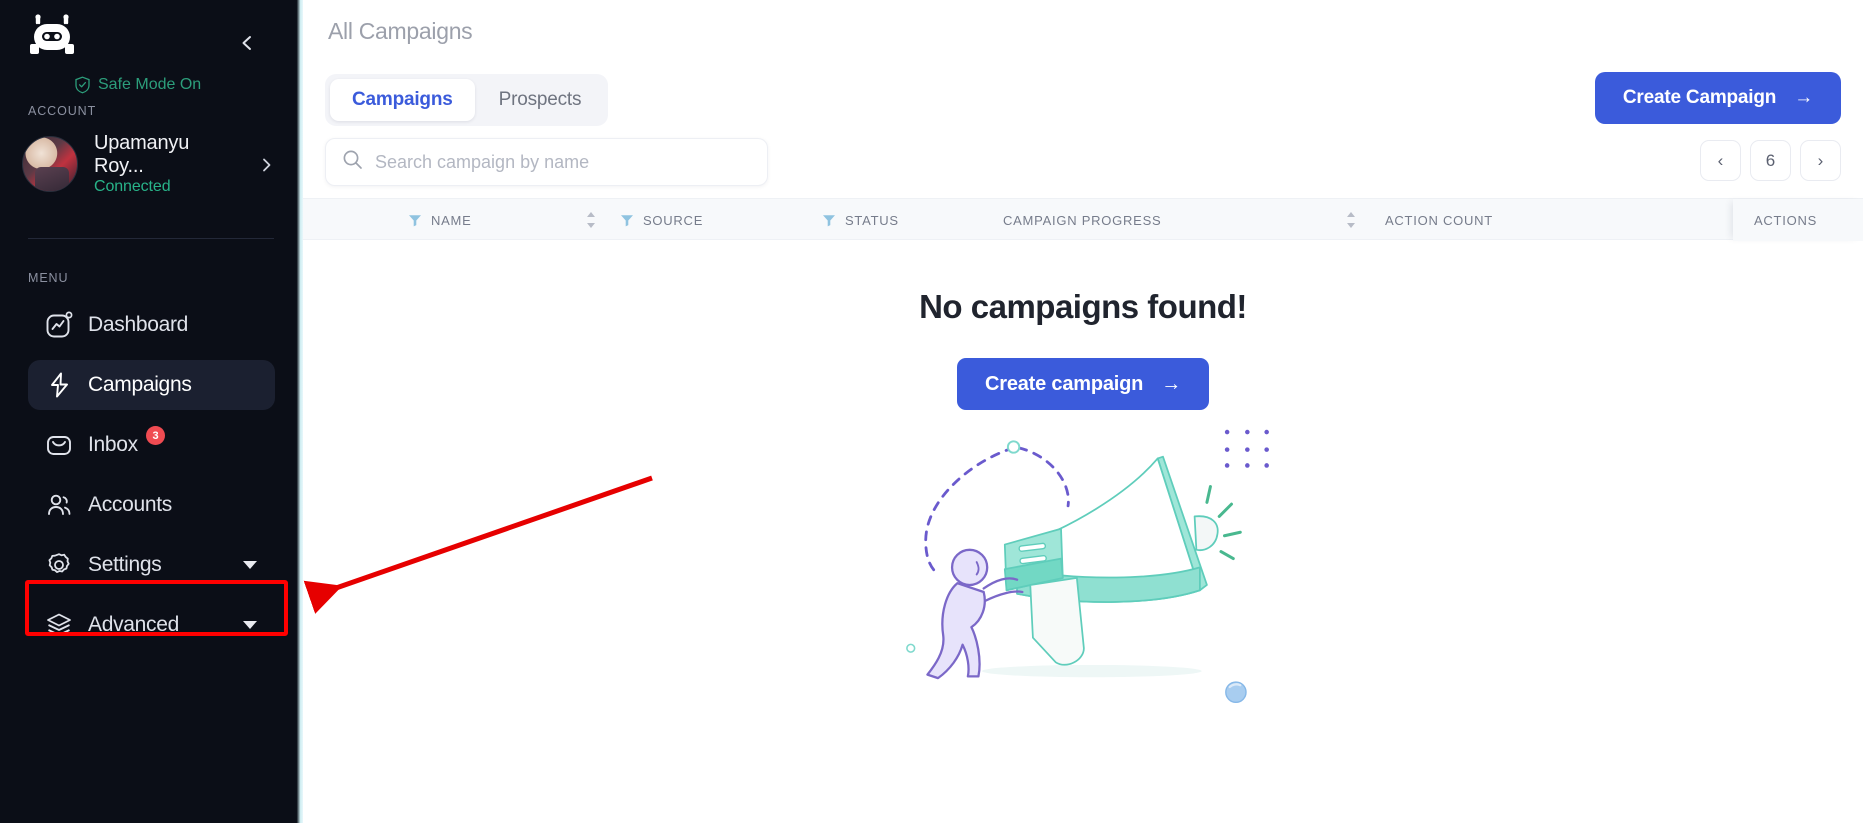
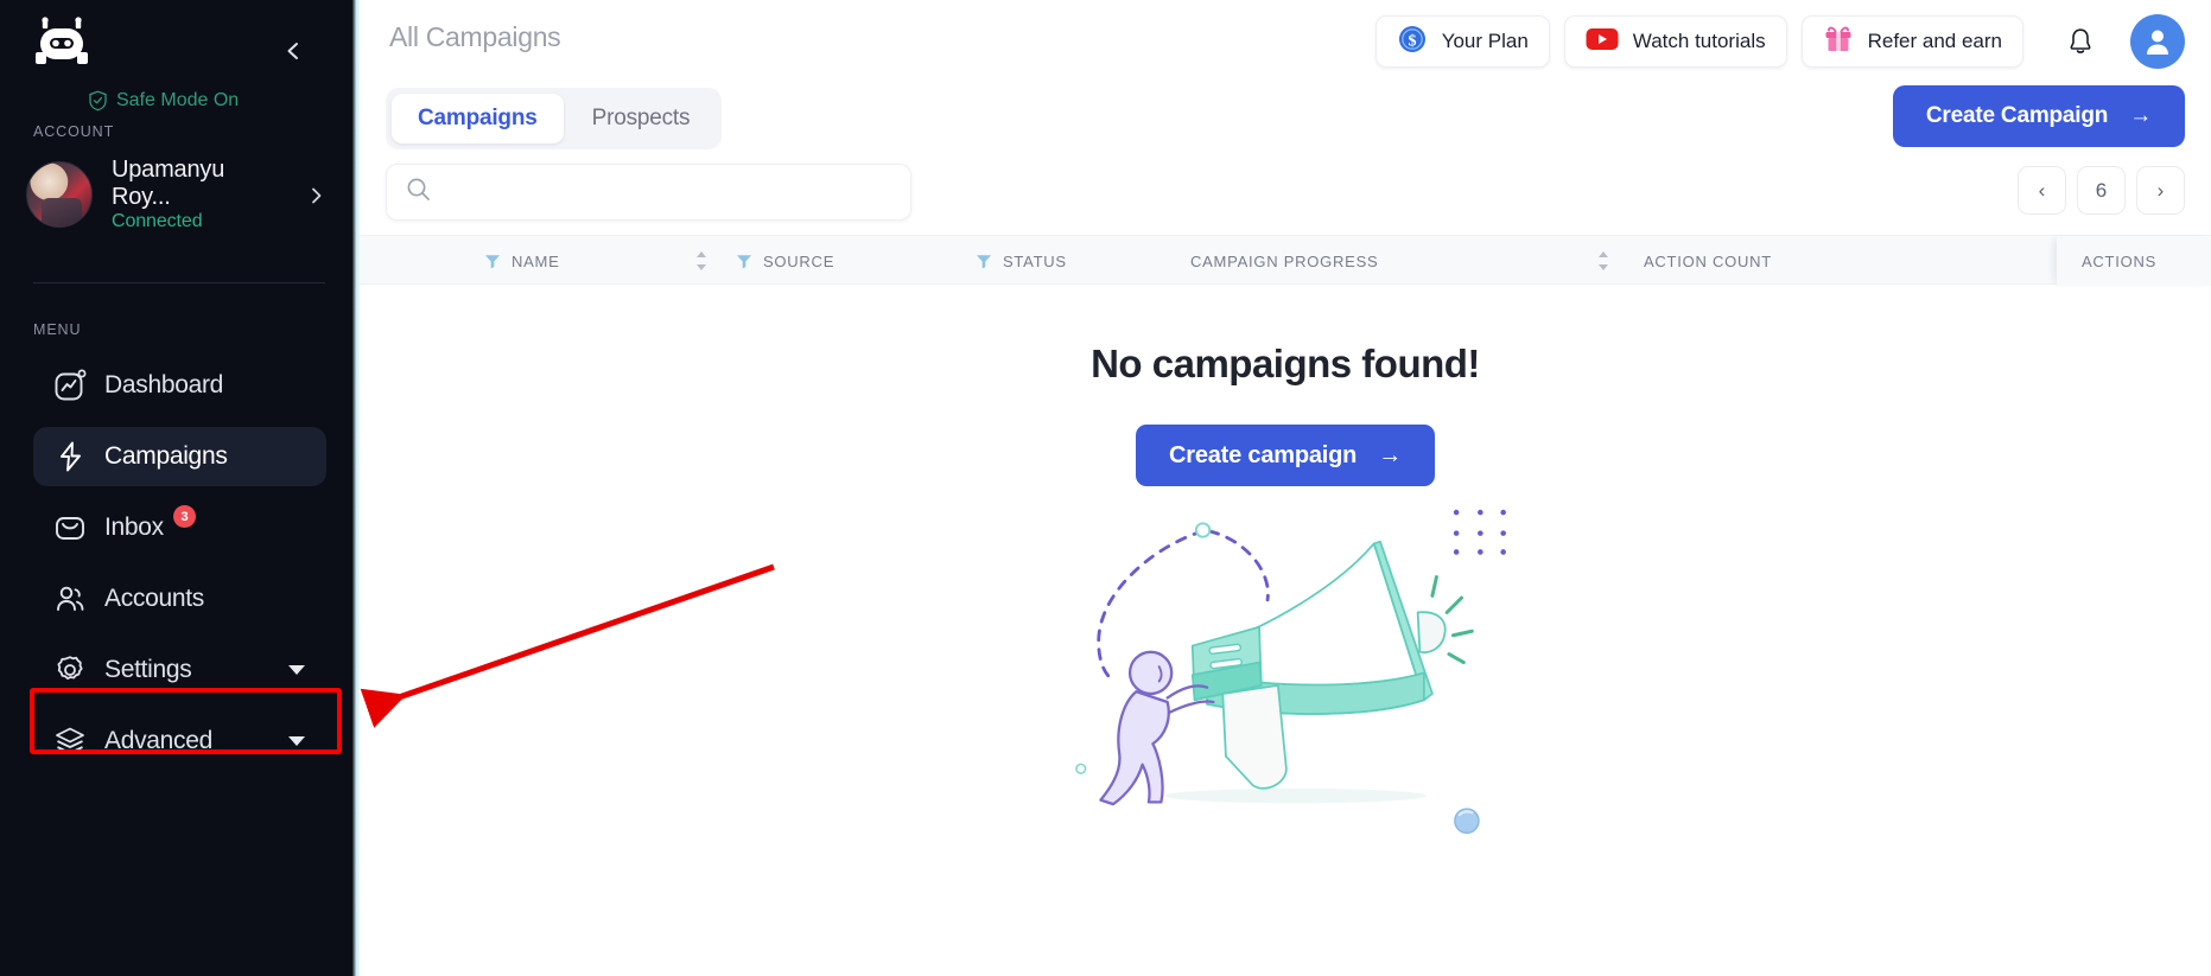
  ACCOUNT
  Upamanyu Roy...
  Connected
  Safe Mode On
  MENU
  Dashboard
  Campaigns
  Inbox
  3
  Accounts
  Settings
  Advanced
  All Campaigns
+ $
+ Your Plan
+ Watch tutorials
+ Refer and earn
  Campaigns
  Prospects
  Create Campaign
  →
- Search campaign by name
  ‹
  6
  ›
  NAME
  SOURCE
  STATUS
  CAMPAIGN PROGRESS
  ACTION COUNT
  ACTIONS
  No campaigns found!
  Create campaign
  →
